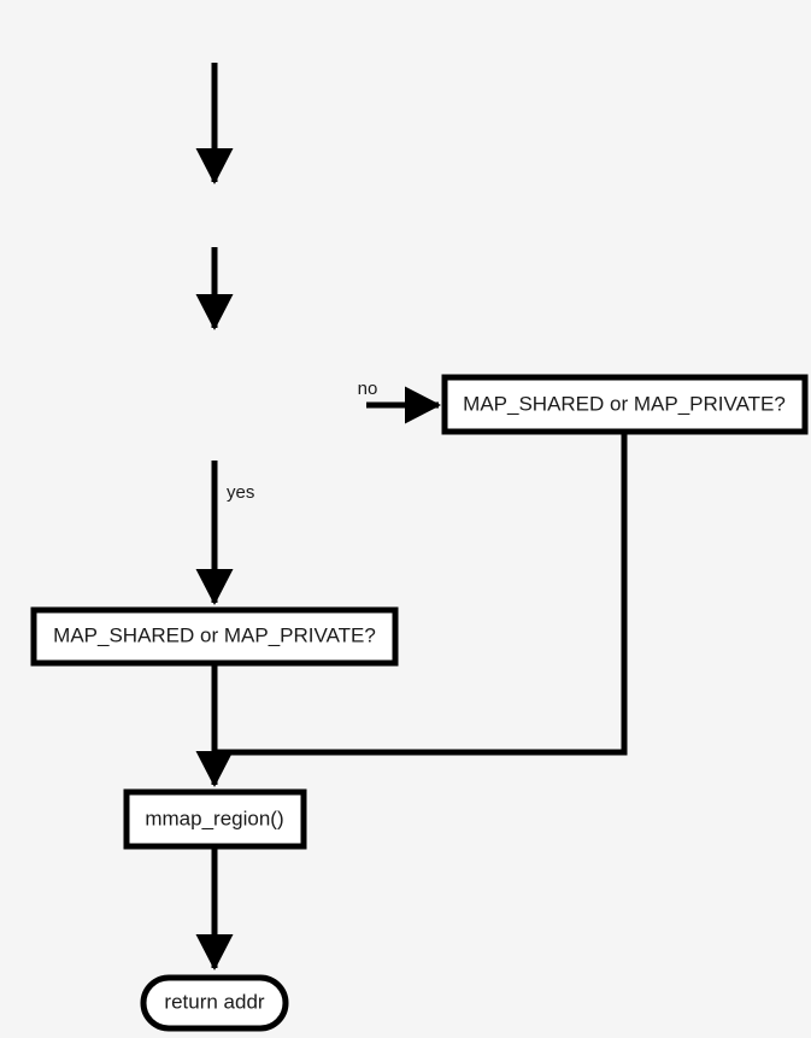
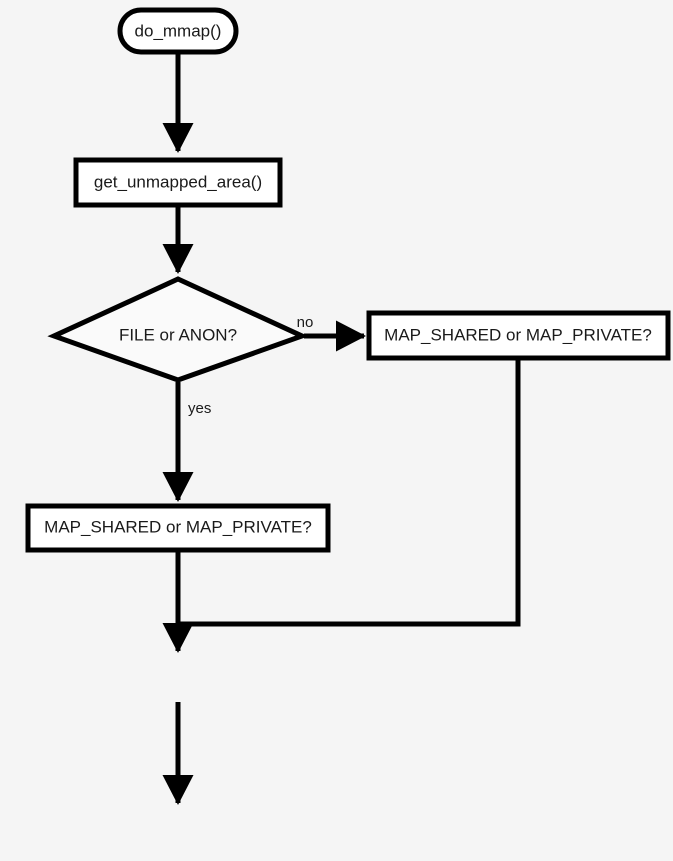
  no
  yes
+ do_mmap()
+ get_unmapped_area()
+ FILE or ANON?
  MAP_SHARED or MAP_PRIVATE?
  MAP_SHARED or MAP_PRIVATE?
- mmap_region()
- return addr
